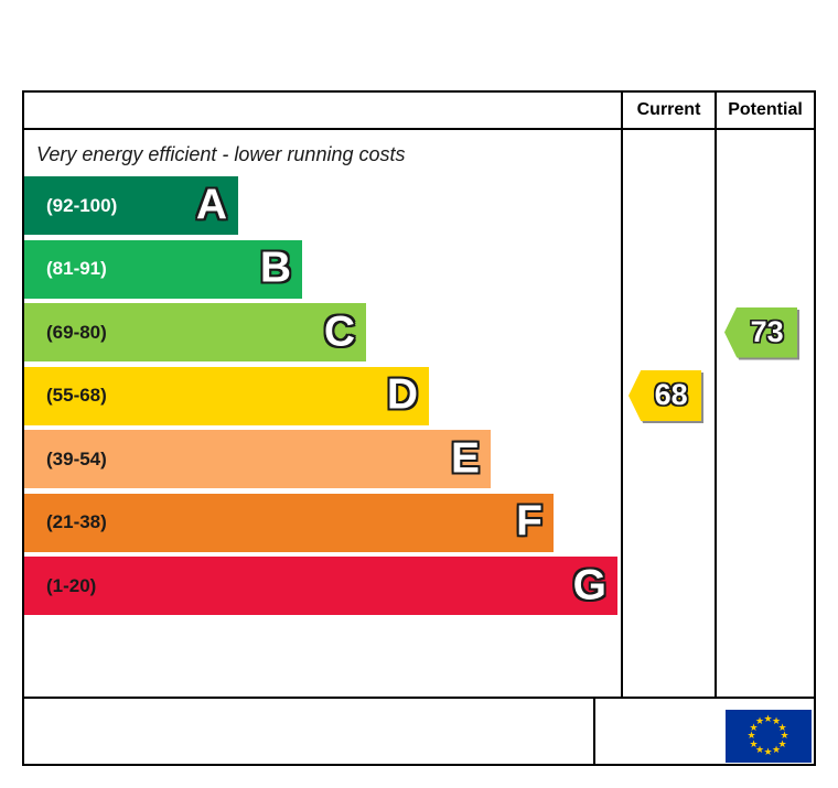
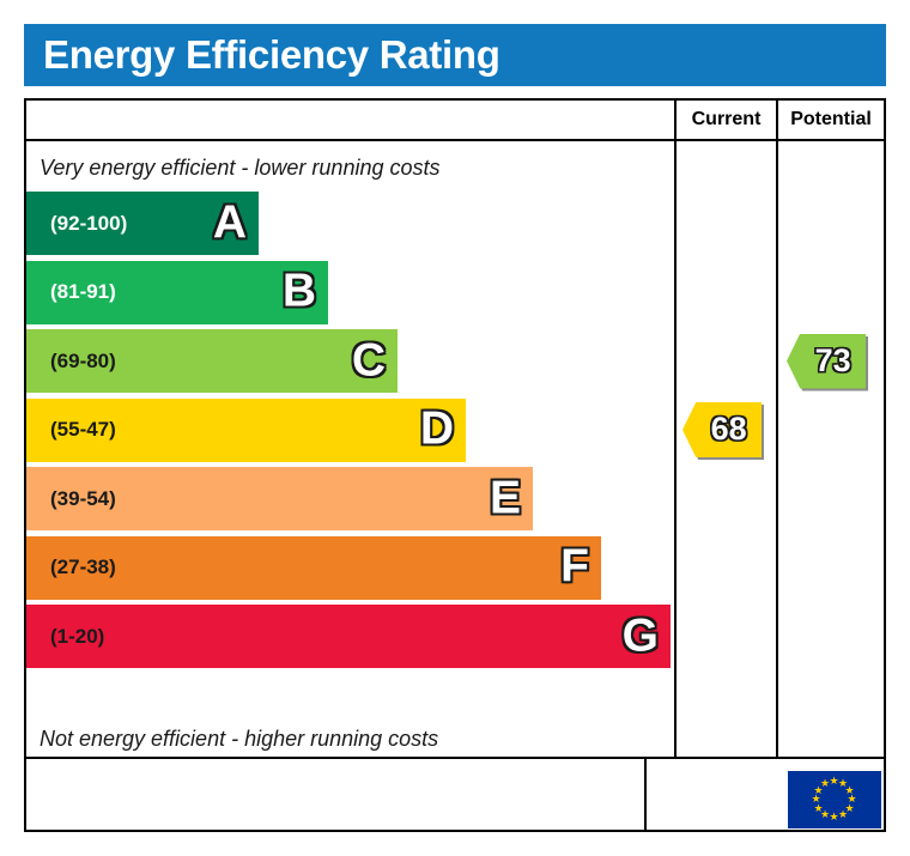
+ Energy Efficiency Rating
  Current
  Potential
  Very energy efficient - lower running costs
+ Not energy efficient - higher running costs
  (92-100)
  A
  (81-91)
  B
  (69-80)
  C
- (55-68)
+ (55-47)
  D
  (39-54)
  E
- (21-38)
+ (27-38)
  F
  (1-20)
  G
  68
  73
